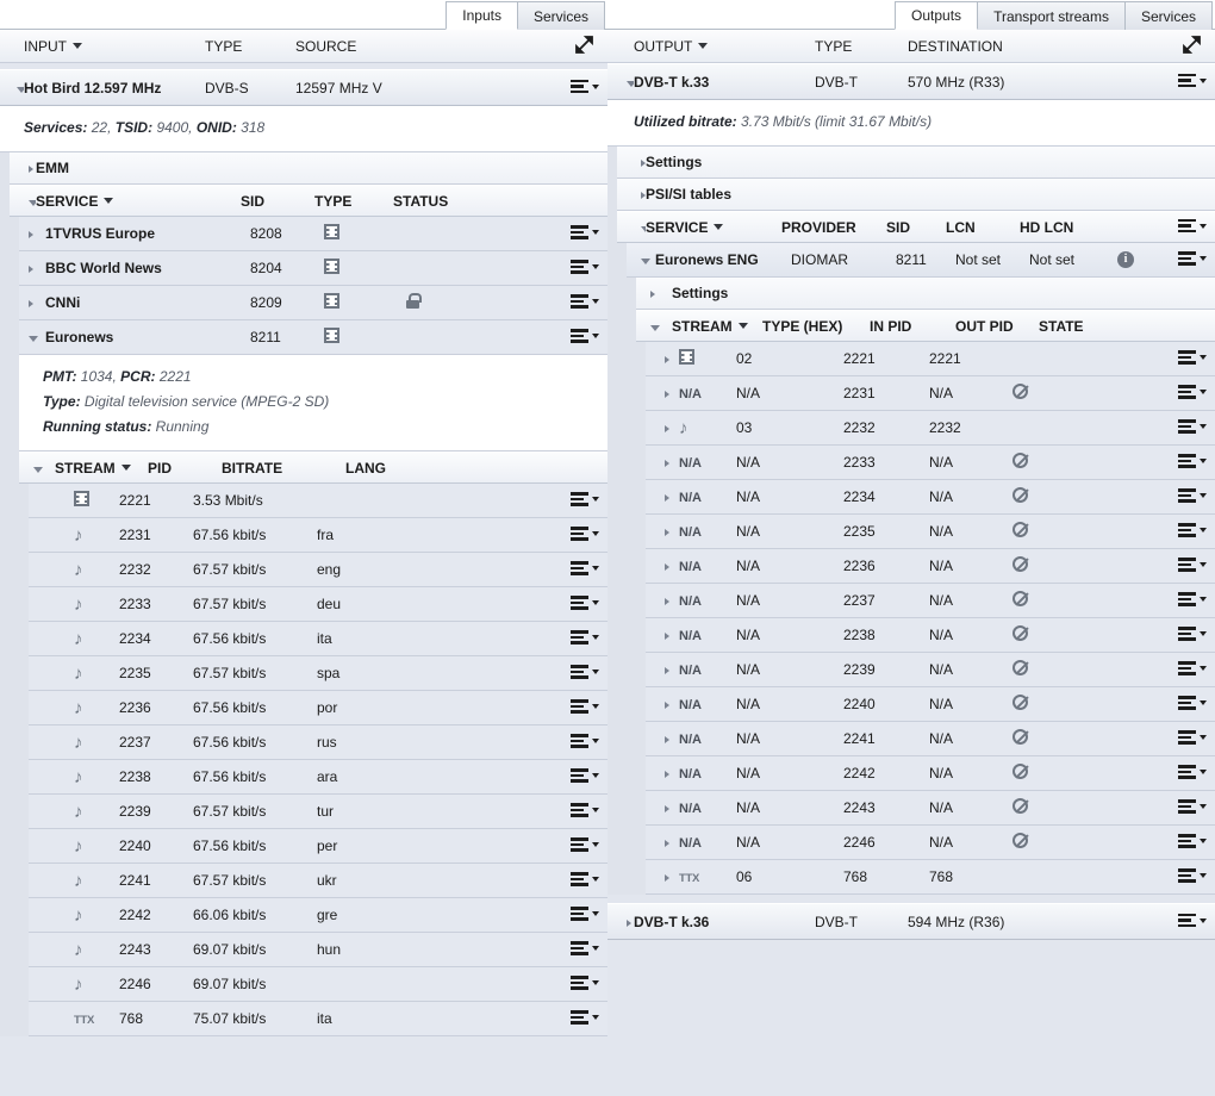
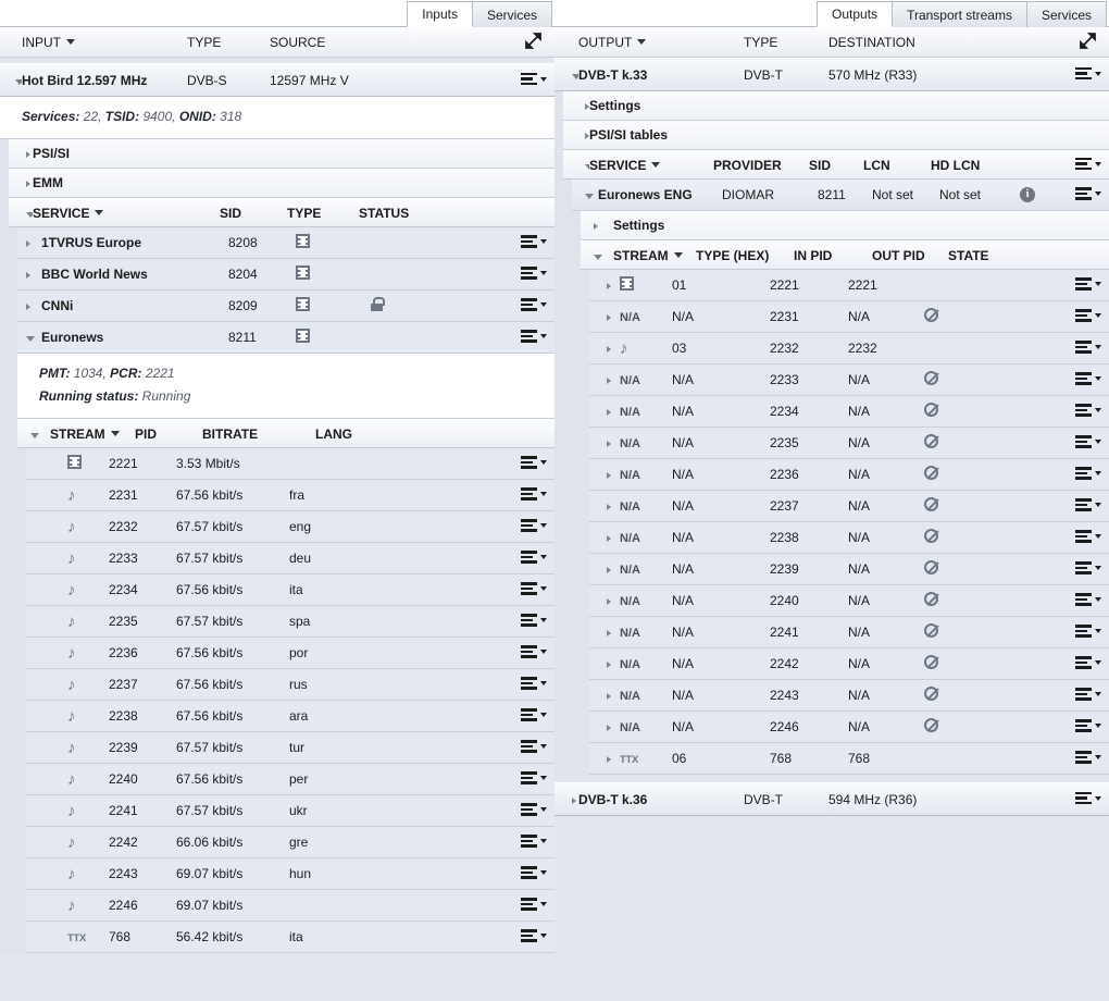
  Inputs
  Services
  INPUT
  TYPE
  SOURCE
  Hot Bird 12.597 MHz
  DVB-S
  12597 MHz V
  Services: 22, TSID: 9400, ONID: 318
+ PSI/SI
  EMM
  SERVICE
  SID
  TYPE
  STATUS
  1TVRUS Europe
  8208
  BBC World News
  8204
  CNNi
  8209
  Euronews
  8211
  PMT: 1034, PCR: 2221
- Type: Digital television service (MPEG-2 SD)
  Running status: Running
  STREAM
  PID
  BITRATE
  LANG
  2221
  3.53 Mbit/s
  ♪
  2231
  67.56 kbit/s
  fra
  ♪
  2232
  67.57 kbit/s
  eng
  ♪
  2233
  67.57 kbit/s
  deu
  ♪
  2234
  67.56 kbit/s
  ita
  ♪
  2235
  67.57 kbit/s
  spa
  ♪
  2236
  67.56 kbit/s
  por
  ♪
  2237
  67.56 kbit/s
  rus
  ♪
  2238
  67.56 kbit/s
  ara
  ♪
  2239
  67.57 kbit/s
  tur
  ♪
  2240
  67.56 kbit/s
  per
  ♪
  2241
  67.57 kbit/s
  ukr
  ♪
  2242
  66.06 kbit/s
  gre
  ♪
  2243
  69.07 kbit/s
  hun
  ♪
  2246
  69.07 kbit/s
  TTX
  768
- 75.07 kbit/s
+ 56.42 kbit/s
  ita
  Outputs
  Transport streams
  Services
  OUTPUT
  TYPE
  DESTINATION
  DVB-T k.33
  DVB-T
  570 MHz (R33)
- Utilized bitrate: 3.73 Mbit/s (limit 31.67 Mbit/s)
  Settings
  PSI/SI tables
  SERVICE
  PROVIDER
  SID
  LCN
  HD LCN
  Euronews ENG
  DIOMAR
  8211
  Not set
  Not set
  i
  Settings
  STREAM
  TYPE (HEX)
  IN PID
  OUT PID
  STATE
- 02
+ 01
  2221
  2221
  N/A
  N/A
  2231
  N/A
  ♪
  03
  2232
  2232
  N/A
  N/A
  2233
  N/A
  N/A
  N/A
  2234
  N/A
  N/A
  N/A
  2235
  N/A
  N/A
  N/A
  2236
  N/A
  N/A
  N/A
  2237
  N/A
  N/A
  N/A
  2238
  N/A
  N/A
  N/A
  2239
  N/A
  N/A
  N/A
  2240
  N/A
  N/A
  N/A
  2241
  N/A
  N/A
  N/A
  2242
  N/A
  N/A
  N/A
  2243
  N/A
  N/A
  N/A
  2246
  N/A
  TTX
  06
  768
  768
  DVB-T k.36
  DVB-T
  594 MHz (R36)
